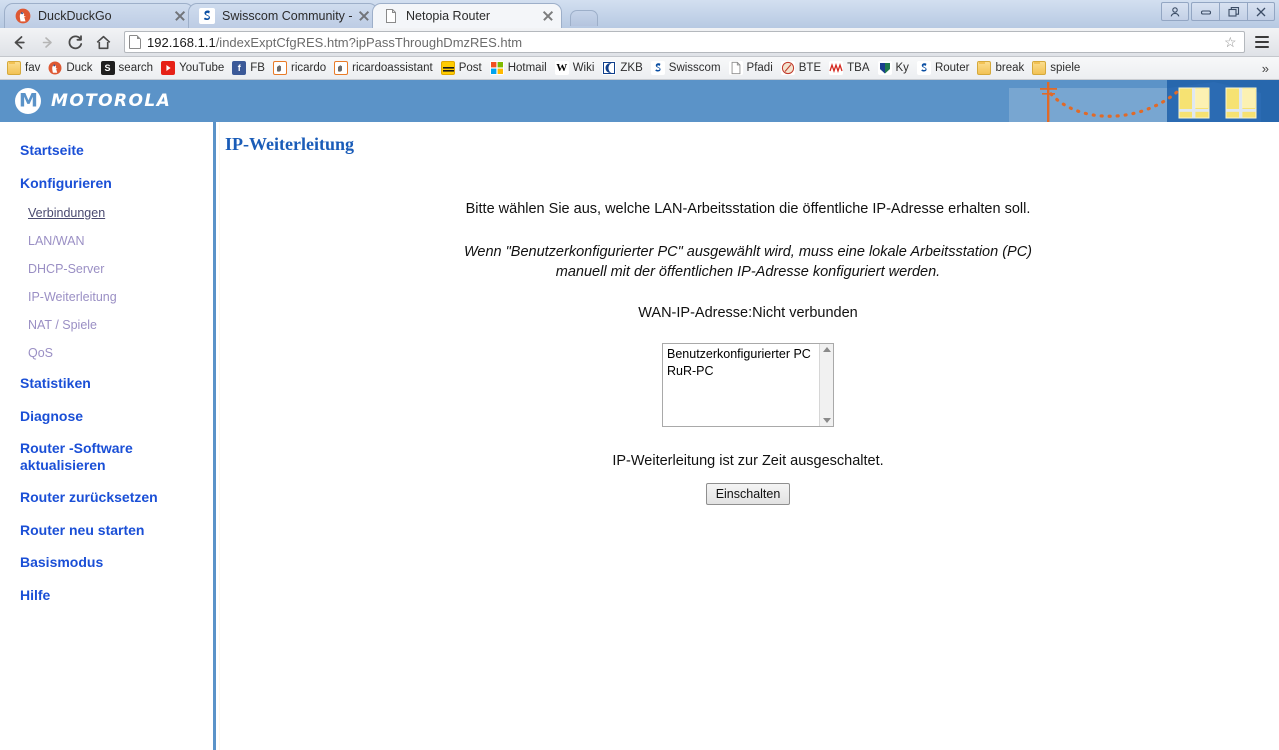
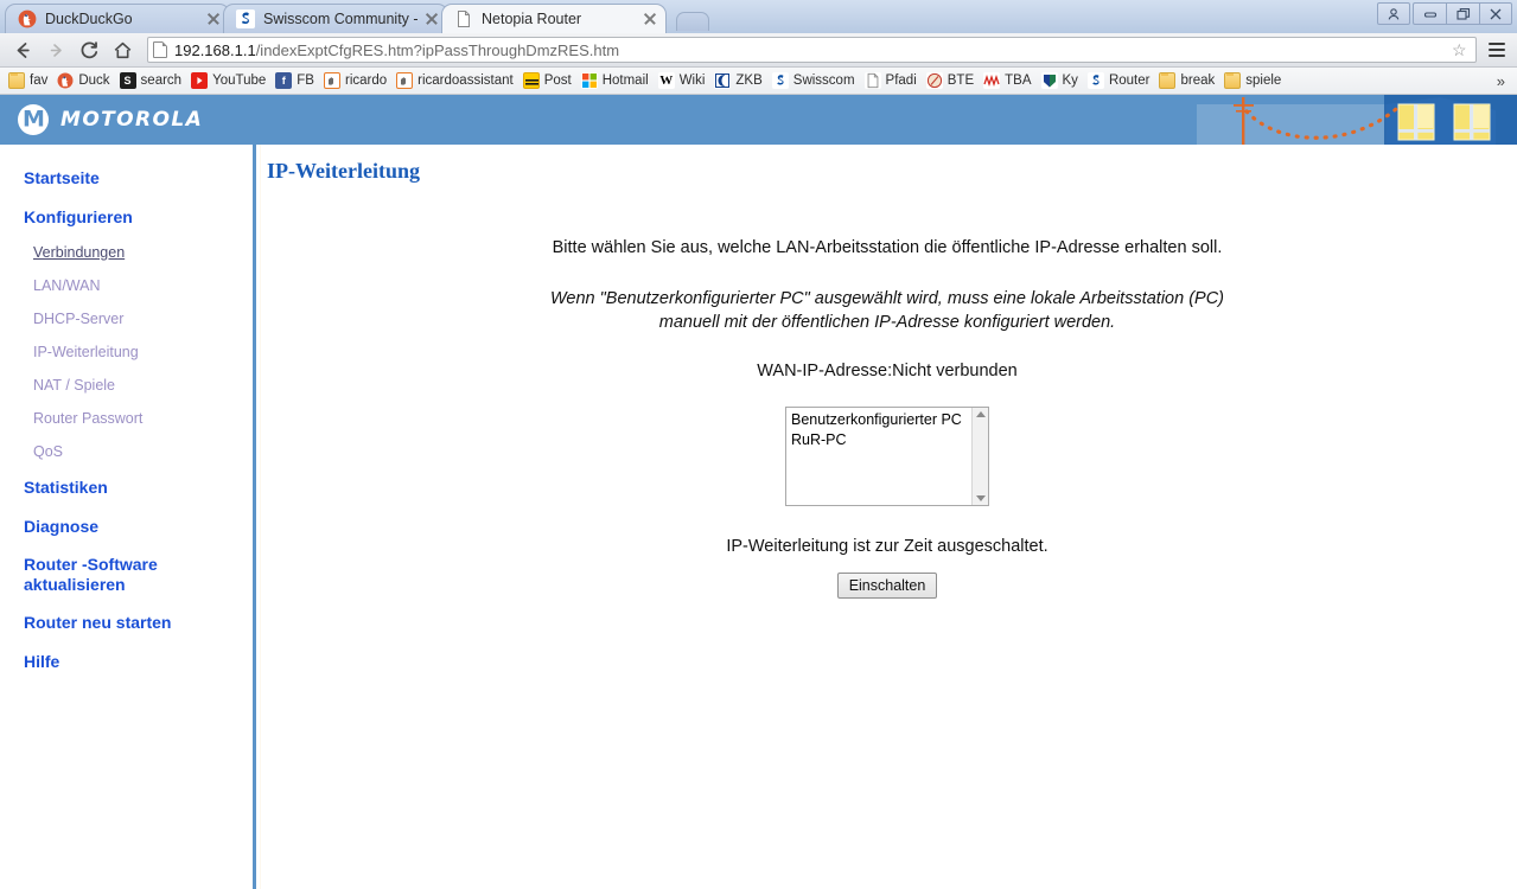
  DuckDuckGo
  Swisscom Community -
  Netopia Router
  192.168.1.1
  /indexExptCfgRES.htm?ipPassThroughDmzRES.htm
  ☆
  fav
  Duck
  S
  search
  YouTube
  f
  FB
  ricardo
  ricardoassistant
  Post
  Hotmail
  W
  Wiki
  ZKB
  Swisscom
  Pfadi
  BTE
  TBA
  Ky
  Router
  break
  spiele
  »
  MOTOROLA
  Startseite
  Konfigurieren
  Verbindungen
  LAN/WAN
  DHCP-Server
  IP-Weiterleitung
  NAT / Spiele
+ Router Passwort
  QoS
  Statistiken
  Diagnose
  Router -Software aktualisieren
- Router zurücksetzen
  Router neu starten
- Basismodus
  Hilfe
  IP-Weiterleitung
  Bitte wählen Sie aus, welche LAN-Arbeitsstation die öffentliche IP-Adresse erhalten soll.
  Wenn "Benutzerkonfigurierter PC" ausgewählt wird, muss eine lokale Arbeitsstation (PC) manuell mit der öffentlichen IP-Adresse konfiguriert werden.
  WAN-IP-Adresse:Nicht verbunden
  Benutzerkonfigurierter PC
  RuR-PC
  IP-Weiterleitung ist zur Zeit ausgeschaltet.
  Einschalten
